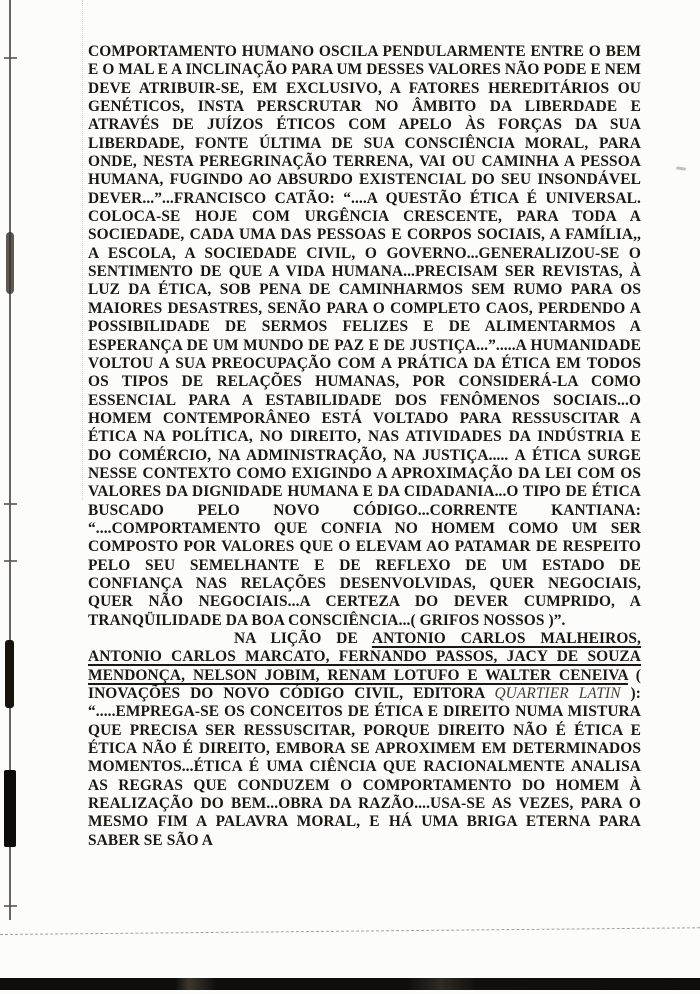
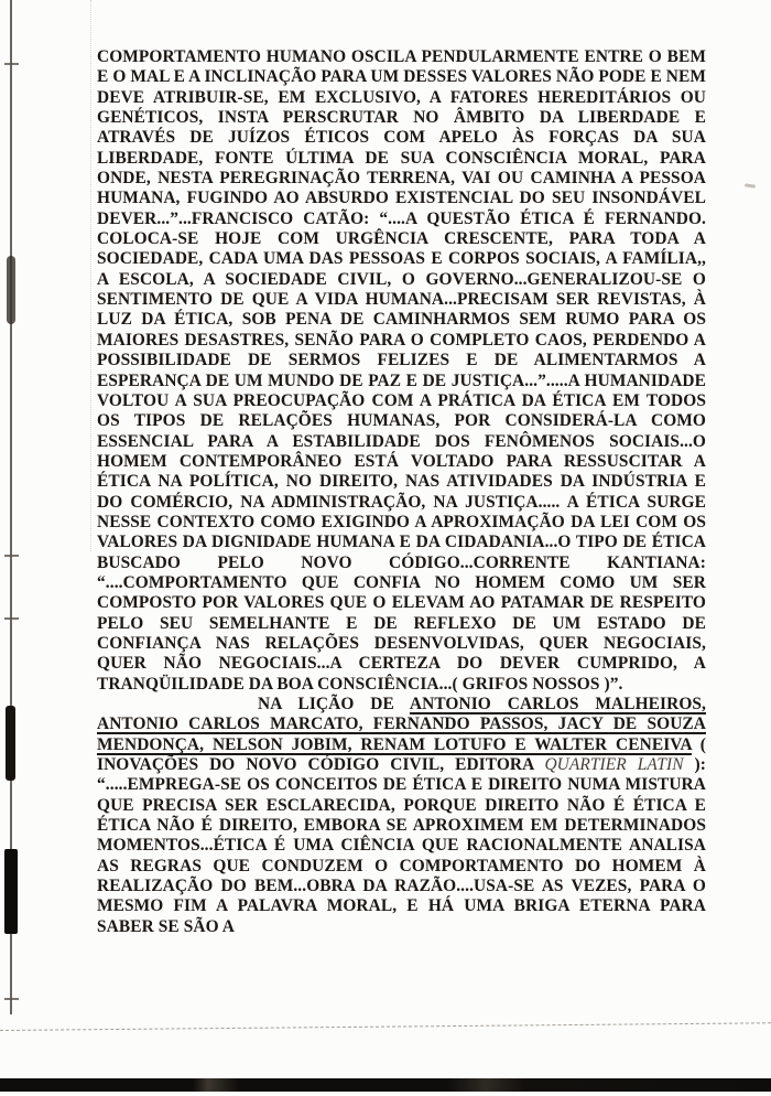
- COMPORTAMENTO HUMANO OSCILA PENDULARMENTE ENTRE O BEM E O MAL E A INCLINAÇÃO PARA UM DESSES VALORES NÃO PODE E NEM DEVE ATRIBUIR-SE, EM EXCLUSIVO, A FATORES HEREDITÁRIOS OU GENÉTICOS, INSTA PERSCRUTAR NO ÂMBITO DA LIBERDADE E ATRAVÉS DE JUÍZOS ÉTICOS COM APELO ÀS FORÇAS DA SUA LIBERDADE, FONTE ÚLTIMA DE SUA CONSCIÊNCIA MORAL, PARA ONDE, NESTA PEREGRINAÇÃO TERRENA, VAI OU CAMINHA A PESSOA HUMANA, FUGINDO AO ABSURDO EXISTENCIAL DO SEU INSONDÁVEL DEVER...”...FRANCISCO CATÃO: “....A QUESTÃO ÉTICA É UNIVERSAL. COLOCA-SE HOJE COM URGÊNCIA CRESCENTE, PARA TODA A SOCIEDADE, CADA UMA DAS PESSOAS E CORPOS SOCIAIS, A FAMÍLIA,, A ESCOLA, A SOCIEDADE CIVIL, O GOVERNO...GENERALIZOU-SE O SENTIMENTO DE QUE A VIDA HUMANA...PRECISAM SER REVISTAS, À LUZ DA ÉTICA, SOB PENA DE CAMINHARMOS SEM RUMO PARA OS MAIORES DESASTRES, SENÃO PARA O COMPLETO CAOS, PERDENDO A POSSIBILIDADE DE SERMOS FELIZES E DE ALIMENTARMOS A ESPERANÇA DE UM MUNDO DE PAZ E DE JUSTIÇA...”.....A HUMANIDADE VOLTOU A SUA PREOCUPAÇÃO COM A PRÁTICA DA ÉTICA EM TODOS OS TIPOS DE RELAÇÕES HUMANAS, POR CONSIDERÁ-LA COMO ESSENCIAL PARA A ESTABILIDADE DOS FENÔMENOS SOCIAIS...O HOMEM CONTEMPORÂNEO ESTÁ VOLTADO PARA RESSUSCITAR A ÉTICA NA POLÍTICA, NO DIREITO, NAS ATIVIDADES DA INDÚSTRIA E DO COMÉRCIO, NA ADMINISTRAÇÃO, NA JUSTIÇA..... A ÉTICA SURGE NESSE CONTEXTO COMO EXIGINDO A APROXIMAÇÃO DA LEI COM OS VALORES DA DIGNIDADE HUMANA E DA CIDADANIA...O TIPO DE ÉTICA BUSCADO PELO NOVO CÓDIGO...CORRENTE KANTIANA: “....COMPORTAMENTO QUE CONFIA NO HOMEM COMO UM SER COMPOSTO POR VALORES QUE O ELEVAM AO PATAMAR DE RESPEITO PELO SEU SEMELHANTE E DE REFLEXO DE UM ESTADO DE CONFIANÇA NAS RELAÇÕES DESENVOLVIDAS, QUER NEGOCIAIS, QUER NÃO NEGOCIAIS...A CERTEZA DO DEVER CUMPRIDO, A TRANQÜILIDADE DA BOA CONSCIÊNCIA...( GRIFOS NOSSOS )”.
+ COMPORTAMENTO HUMANO OSCILA PENDULARMENTE ENTRE O BEM E O MAL E A INCLINAÇÃO PARA UM DESSES VALORES NÃO PODE E NEM DEVE ATRIBUIR-SE, EM EXCLUSIVO, A FATORES HEREDITÁRIOS OU GENÉTICOS, INSTA PERSCRUTAR NO ÂMBITO DA LIBERDADE E ATRAVÉS DE JUÍZOS ÉTICOS COM APELO ÀS FORÇAS DA SUA LIBERDADE, FONTE ÚLTIMA DE SUA CONSCIÊNCIA MORAL, PARA ONDE, NESTA PEREGRINAÇÃO TERRENA, VAI OU CAMINHA A PESSOA HUMANA, FUGINDO AO ABSURDO EXISTENCIAL DO SEU INSONDÁVEL DEVER...”...FRANCISCO CATÃO: “....A QUESTÃO ÉTICA É FERNANDO. COLOCA-SE HOJE COM URGÊNCIA CRESCENTE, PARA TODA A SOCIEDADE, CADA UMA DAS PESSOAS E CORPOS SOCIAIS, A FAMÍLIA,, A ESCOLA, A SOCIEDADE CIVIL, O GOVERNO...GENERALIZOU-SE O SENTIMENTO DE QUE A VIDA HUMANA...PRECISAM SER REVISTAS, À LUZ DA ÉTICA, SOB PENA DE CAMINHARMOS SEM RUMO PARA OS MAIORES DESASTRES, SENÃO PARA O COMPLETO CAOS, PERDENDO A POSSIBILIDADE DE SERMOS FELIZES E DE ALIMENTARMOS A ESPERANÇA DE UM MUNDO DE PAZ E DE JUSTIÇA...”.....A HUMANIDADE VOLTOU A SUA PREOCUPAÇÃO COM A PRÁTICA DA ÉTICA EM TODOS OS TIPOS DE RELAÇÕES HUMANAS, POR CONSIDERÁ-LA COMO ESSENCIAL PARA A ESTABILIDADE DOS FENÔMENOS SOCIAIS...O HOMEM CONTEMPORÂNEO ESTÁ VOLTADO PARA RESSUSCITAR A ÉTICA NA POLÍTICA, NO DIREITO, NAS ATIVIDADES DA INDÚSTRIA E DO COMÉRCIO, NA ADMINISTRAÇÃO, NA JUSTIÇA..... A ÉTICA SURGE NESSE CONTEXTO COMO EXIGINDO A APROXIMAÇÃO DA LEI COM OS VALORES DA DIGNIDADE HUMANA E DA CIDADANIA...O TIPO DE ÉTICA BUSCADO PELO NOVO CÓDIGO...CORRENTE KANTIANA: “....COMPORTAMENTO QUE CONFIA NO HOMEM COMO UM SER COMPOSTO POR VALORES QUE O ELEVAM AO PATAMAR DE RESPEITO PELO SEU SEMELHANTE E DE REFLEXO DE UM ESTADO DE CONFIANÇA NAS RELAÇÕES DESENVOLVIDAS, QUER NEGOCIAIS, QUER NÃO NEGOCIAIS...A CERTEZA DO DEVER CUMPRIDO, A TRANQÜILIDADE DA BOA CONSCIÊNCIA...( GRIFOS NOSSOS )”.
- NA LIÇÃO DE ANTONIO CARLOS MALHEIROS, ANTONIO CARLOS MARCATO, FERNANDO PASSOS, JACY DE SOUZA MENDONÇA, NELSON JOBIM, RENAM LOTUFO E WALTER CENEIVA ( INOVAÇÕES DO NOVO CÓDIGO CIVIL, EDITORA QUARTIER LATIN ): “.....EMPREGA-SE OS CONCEITOS DE ÉTICA E DIREITO NUMA MISTURA QUE PRECISA SER RESSUSCITAR, PORQUE DIREITO NÃO É ÉTICA E ÉTICA NÃO É DIREITO, EMBORA SE APROXIMEM EM DETERMINADOS MOMENTOS...ÉTICA É UMA CIÊNCIA QUE RACIONALMENTE ANALISA AS REGRAS QUE CONDUZEM O COMPORTAMENTO DO HOMEM À REALIZAÇÃO DO BEM...OBRA DA RAZÃO....USA-SE AS VEZES, PARA O MESMO FIM A PALAVRA MORAL, E HÁ UMA BRIGA ETERNA PARA SABER SE SÃO A
+ NA LIÇÃO DE ANTONIO CARLOS MALHEIROS, ANTONIO CARLOS MARCATO, FERNANDO PASSOS, JACY DE SOUZA MENDONÇA, NELSON JOBIM, RENAM LOTUFO E WALTER CENEIVA ( INOVAÇÕES DO NOVO CÓDIGO CIVIL, EDITORA QUARTIER LATIN ): “.....EMPREGA-SE OS CONCEITOS DE ÉTICA E DIREITO NUMA MISTURA QUE PRECISA SER ESCLARECIDA, PORQUE DIREITO NÃO É ÉTICA E ÉTICA NÃO É DIREITO, EMBORA SE APROXIMEM EM DETERMINADOS MOMENTOS...ÉTICA É UMA CIÊNCIA QUE RACIONALMENTE ANALISA AS REGRAS QUE CONDUZEM O COMPORTAMENTO DO HOMEM À REALIZAÇÃO DO BEM...OBRA DA RAZÃO....USA-SE AS VEZES, PARA O MESMO FIM A PALAVRA MORAL, E HÁ UMA BRIGA ETERNA PARA SABER SE SÃO A
